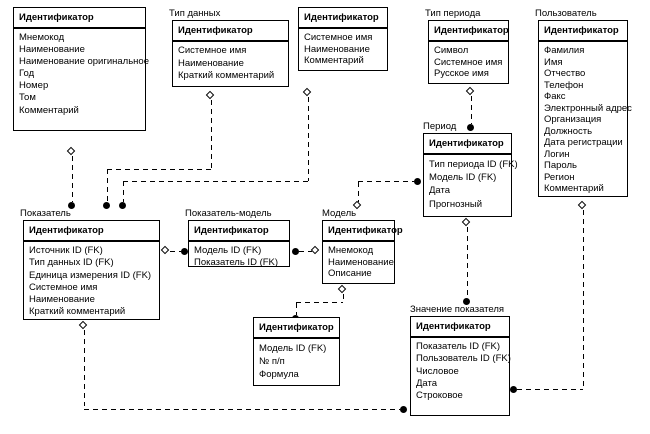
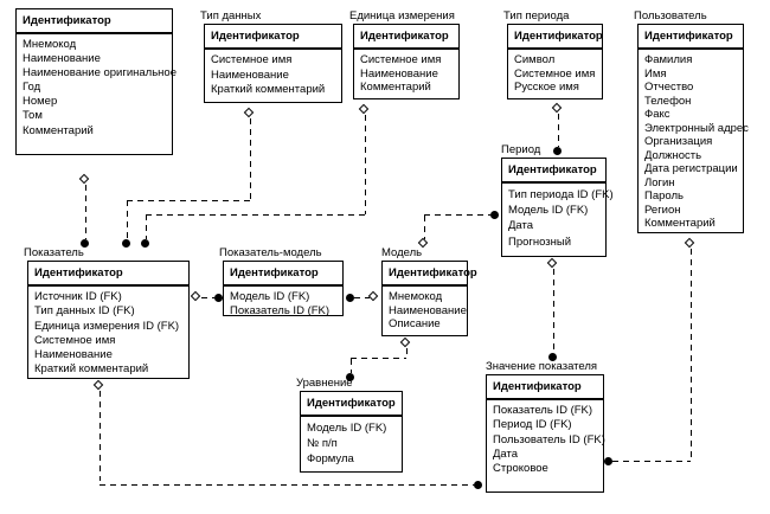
  Идентификатор
  Мнемокод
  Наименование
  Наименование оригинальное
  Год
  Номер
  Том
  Комментарий
  Тип данных
  Идентификатор
  Системное имя
  Наименование
  Краткий комментарий
+ Единица измерения
  Идентификатор
  Системное имя
  Наименование
  Комментарий
  Тип периода
  Идентификатор
  Символ
  Системное имя
  Русское имя
  Пользователь
  Идентификатор
  Фамилия
  Имя
  Отчество
  Телефон
  Факс
  Электронный адрес
  Организация
  Должность
  Дата регистрации
  Логин
  Пароль
  Регион
  Комментарий
  Период
  Идентификатор
  Тип периода ID (FK)
  Модель ID (FK)
  Дата
  Прогнозный
  Показатель
  Идентификатор
  Источник ID (FK)
  Тип данных ID (FK)
  Единица измерения ID (FK)
  Системное имя
  Наименование
  Краткий комментарий
  Показатель-модель
  Идентификатор
  Модель ID (FK)
  Показатель ID (FK)
  Модель
  Идентификатор
  Мнемокод
  Наименование
  Описание
+ Уравнение
  Идентификатор
  Модель ID (FK)
  № п/п
  Формула
  Значение показателя
  Идентификатор
  Показатель ID (FK)
+ Период ID (FK)
  Пользователь ID (FK)
- Числовое
  Дата
  Строковое
